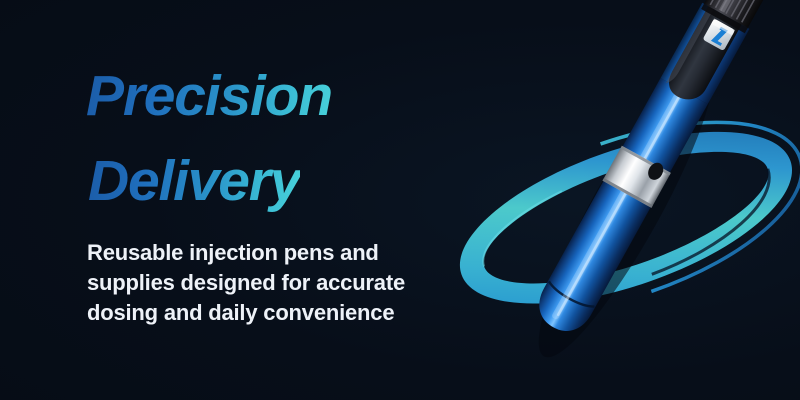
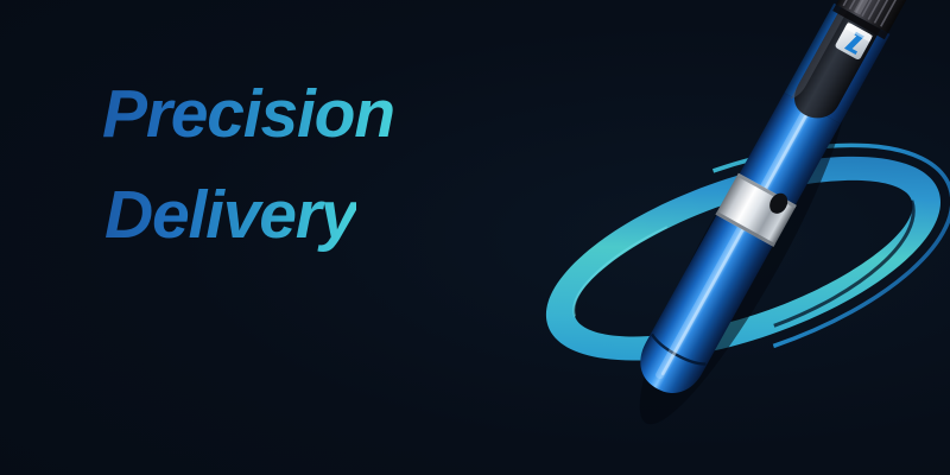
  Precision
  Delivery
- Reusable injection pens and supplies designed for accurate dosing and daily convenience
